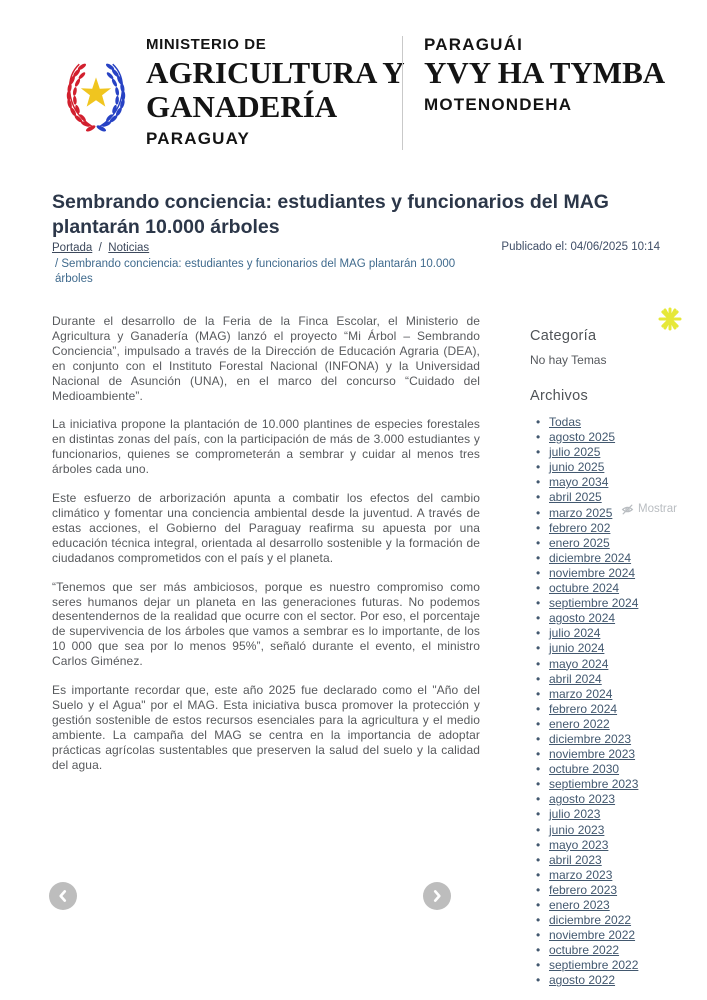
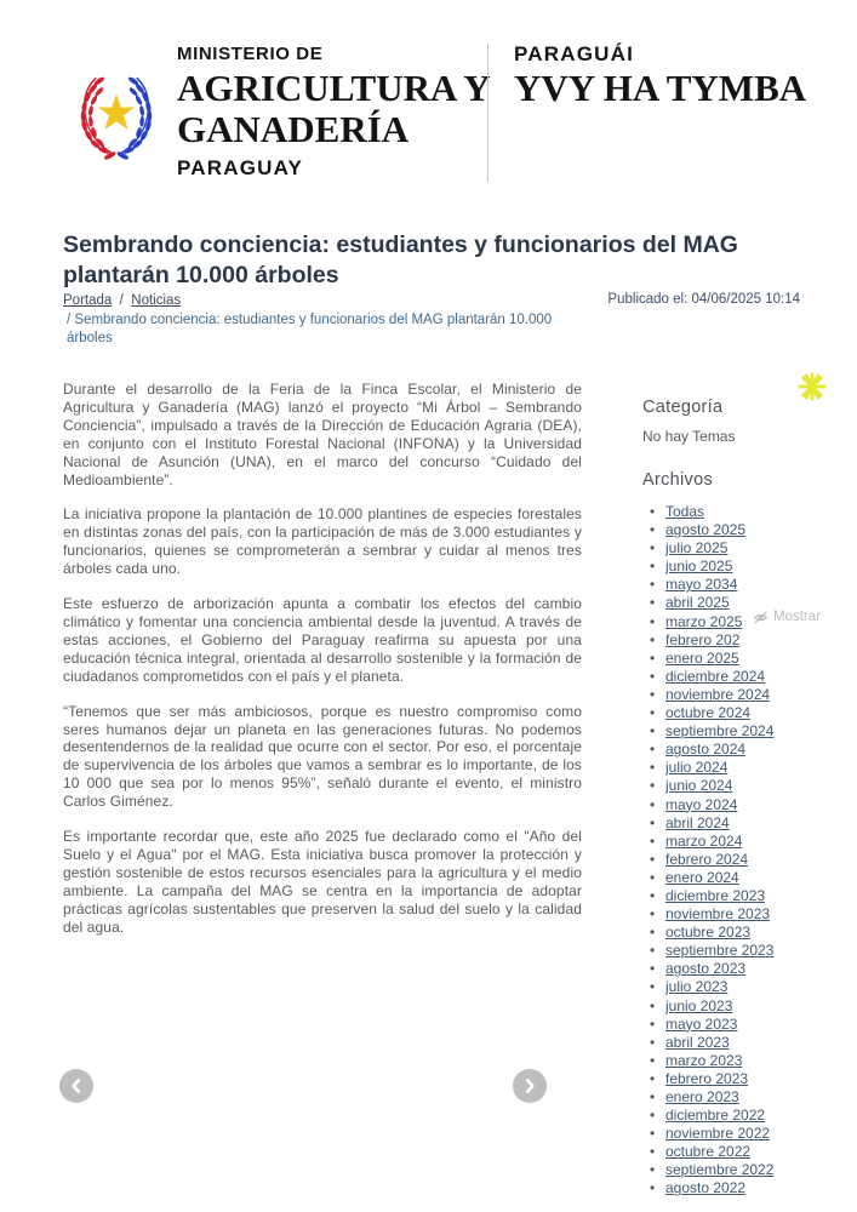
  MINISTERIO DE
  AGRICULTURA Y
  GANADERÍA
  PARAGUAY
  PARAGUÁI
  YVY HA TYMBA
- MOTENONDEHA
  Sembrando conciencia: estudiantes y funcionarios del MAG plantarán 10.000 árboles
  Portada / Noticias
  / Sembrando conciencia: estudiantes y funcionarios del MAG plantarán 10.000 árboles
  Publicado el: 04/06/2025 10:14
  Durante el desarrollo de la Feria de la Finca Escolar, el Ministerio de Agricultura y Ganadería (MAG) lanzó el proyecto “Mi Árbol – Sembrando Conciencia”, impulsado a través de la Dirección de Educación Agraria (DEA), en conjunto con el Instituto Forestal Nacional (INFONA) y la Universidad Nacional de Asunción (UNA), en el marco del concurso “Cuidado del Medioambiente”.
  La iniciativa propone la plantación de 10.000 plantines de especies forestales en distintas zonas del país, con la participación de más de 3.000 estudiantes y funcionarios, quienes se comprometerán a sembrar y cuidar al menos tres árboles cada uno.
  Este esfuerzo de arborización apunta a combatir los efectos del cambio climático y fomentar una conciencia ambiental desde la juventud. A través de estas acciones, el Gobierno del Paraguay reafirma su apuesta por una educación técnica integral, orientada al desarrollo sostenible y la formación de ciudadanos comprometidos con el país y el planeta.
  “Tenemos que ser más ambiciosos, porque es nuestro compromiso como seres humanos dejar un planeta en las generaciones futuras. No podemos desentendernos de la realidad que ocurre con el sector. Por eso, el porcentaje de supervivencia de los árboles que vamos a sembrar es lo importante, de los 10 000 que sea por lo menos 95%”, señaló durante el evento, el ministro Carlos Giménez.
  Es importante recordar que, este año 2025 fue declarado como el "Año del Suelo y el Agua" por el MAG. Esta iniciativa busca promover la protección y gestión sostenible de estos recursos esenciales para la agricultura y el medio ambiente. La campaña del MAG se centra en la importancia de adoptar prácticas agrícolas sustentables que preserven la salud del suelo y la calidad del agua.
  Categoría
  No hay Temas
  Archivos
  Todas
  agosto 2025
  julio 2025
  junio 2025
  mayo 2034
  abril 2025
  marzo 2025
  febrero 202
  enero 2025
  diciembre 2024
  noviembre 2024
  octubre 2024
  septiembre 2024
  agosto 2024
  julio 2024
  junio 2024
  mayo 2024
  abril 2024
  marzo 2024
  febrero 2024
- enero 2022
+ enero 2024
  diciembre 2023
  noviembre 2023
- octubre 2030
+ octubre 2023
  septiembre 2023
  agosto 2023
  julio 2023
  junio 2023
  mayo 2023
  abril 2023
  marzo 2023
  febrero 2023
  enero 2023
  diciembre 2022
  noviembre 2022
  octubre 2022
  septiembre 2022
  agosto 2022
  Mostrar
